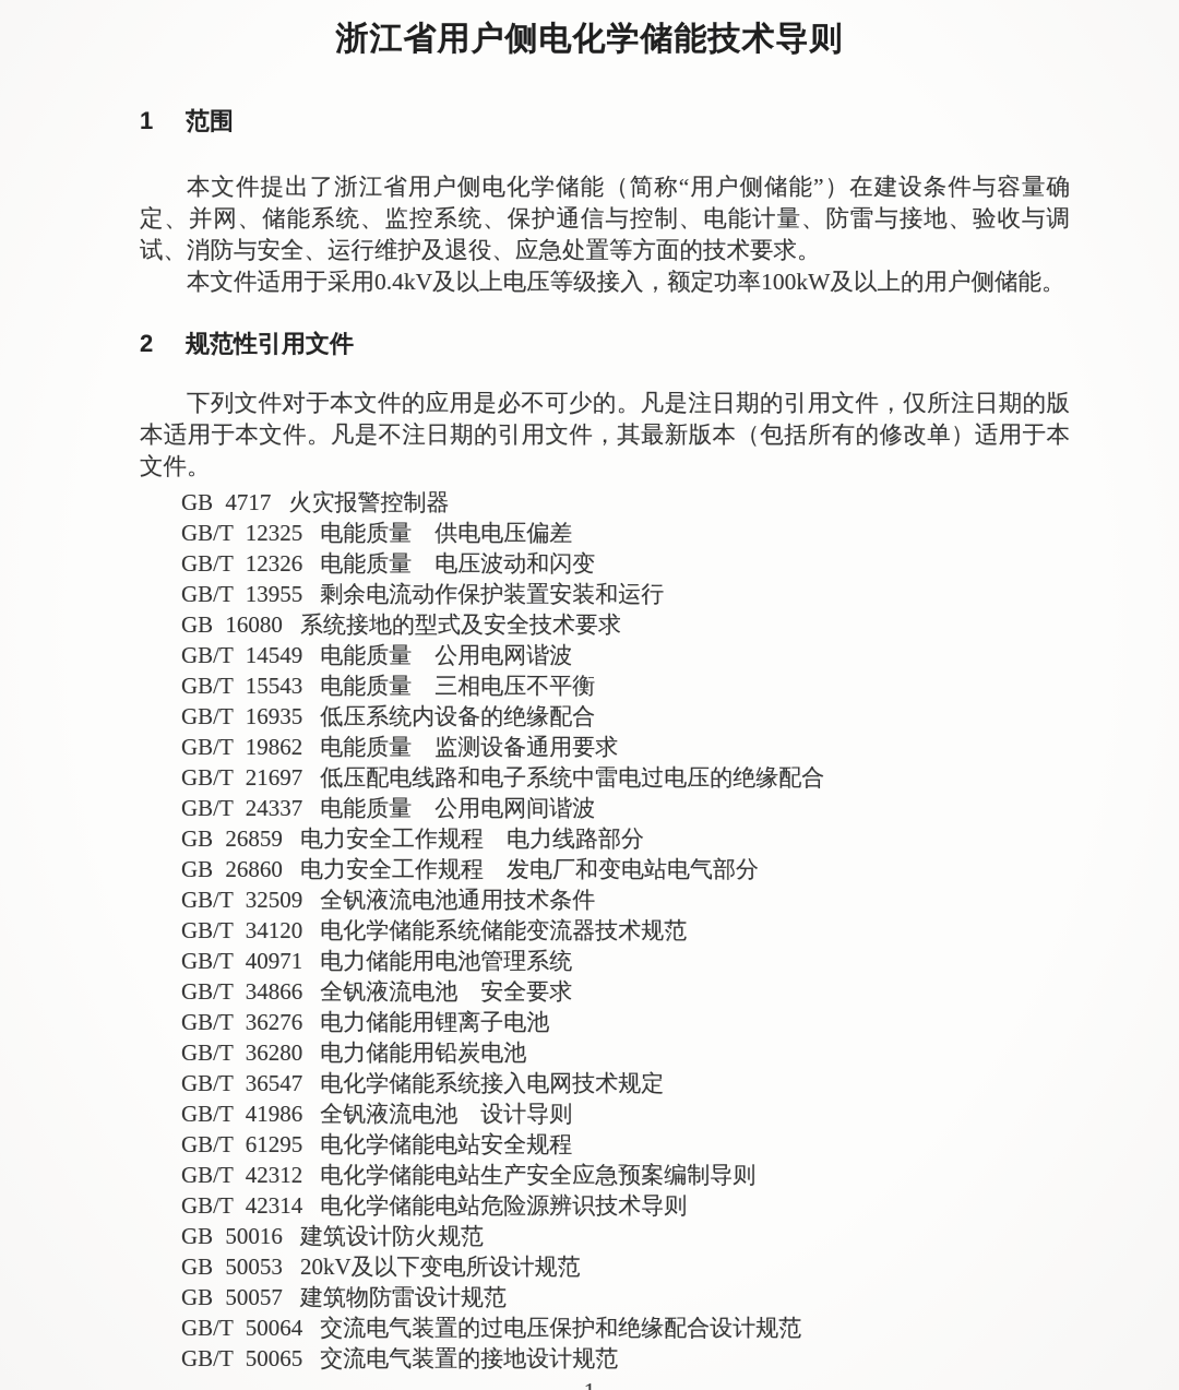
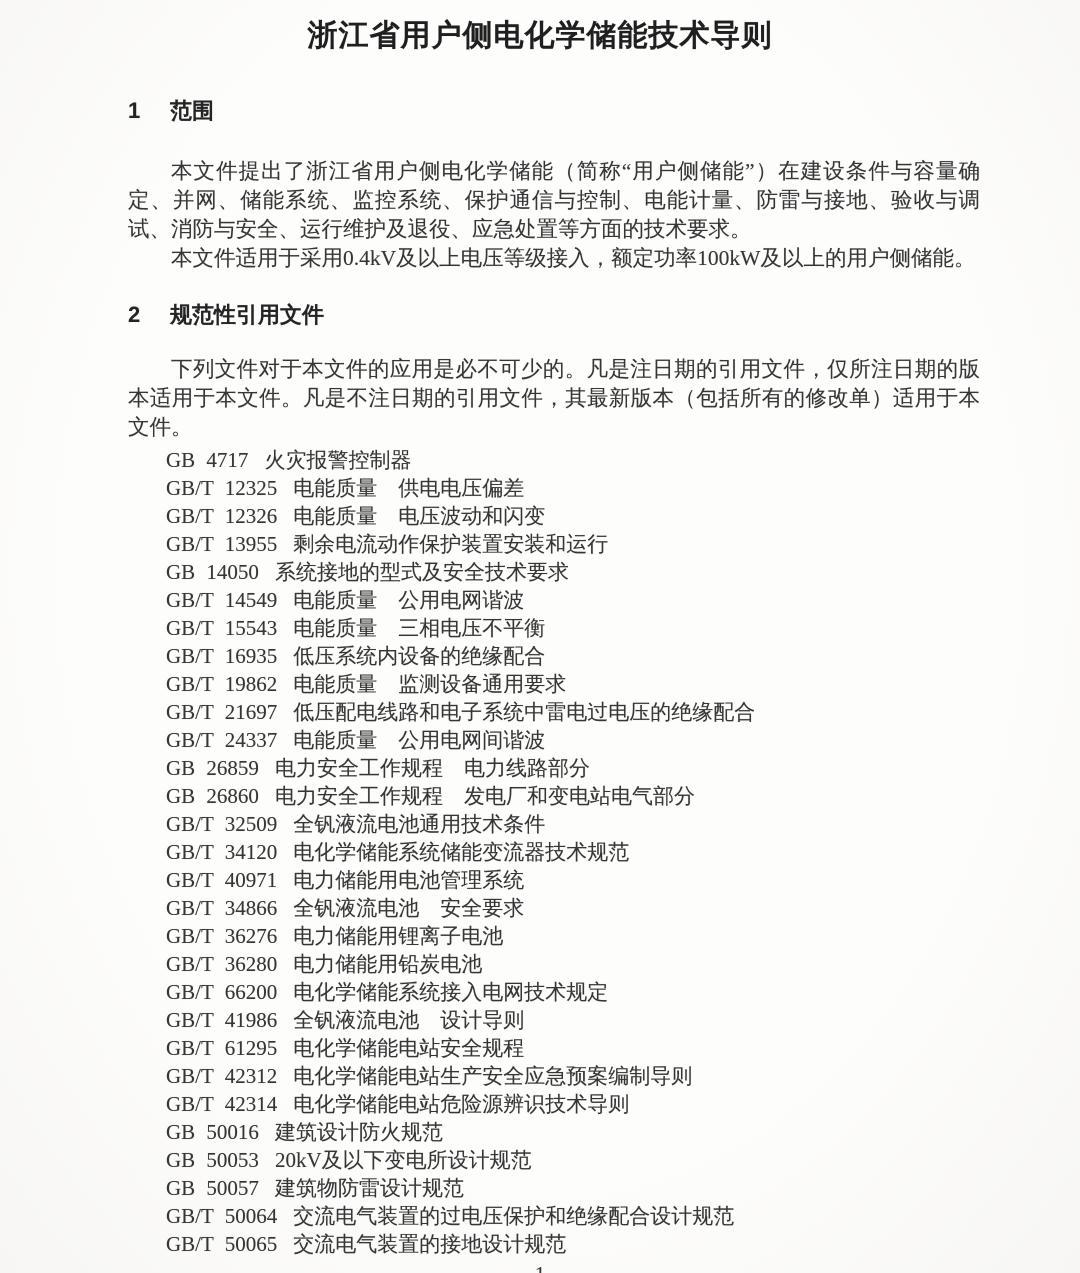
  浙江省用户侧电化学储能技术导则
  1
  范围
  本文件提出了浙江省用户侧电化学储能（简称“用户侧储能”）在建设条件与容量确定、并网、储能系统、监控系统、保护通信与控制、电能计量、防雷与接地、验收与调试、消防与安全、运行维护及退役、应急处置等方面的技术要求。
  本文件适用于采用0.4kV及以上电压等级接入，额定功率100kW及以上的用户侧储能。
  2
  规范性引用文件
  下列文件对于本文件的应用是必不可少的。凡是注日期的引用文件，仅所注日期的版本适用于本文件。凡是不注日期的引用文件，其最新版本（包括所有的修改单）适用于本文件。
  GB 4717 火灾报警控制器
  GB/T 12325 电能质量 供电电压偏差
  GB/T 12326 电能质量 电压波动和闪变
  GB/T 13955 剩余电流动作保护装置安装和运行
- GB 16080 系统接地的型式及安全技术要求
+ GB 14050 系统接地的型式及安全技术要求
  GB/T 14549 电能质量 公用电网谐波
  GB/T 15543 电能质量 三相电压不平衡
  GB/T 16935 低压系统内设备的绝缘配合
  GB/T 19862 电能质量 监测设备通用要求
  GB/T 21697 低压配电线路和电子系统中雷电过电压的绝缘配合
  GB/T 24337 电能质量 公用电网间谐波
  GB 26859 电力安全工作规程 电力线路部分
  GB 26860 电力安全工作规程 发电厂和变电站电气部分
  GB/T 32509 全钒液流电池通用技术条件
  GB/T 34120 电化学储能系统储能变流器技术规范
  GB/T 40971 电力储能用电池管理系统
  GB/T 34866 全钒液流电池 安全要求
  GB/T 36276 电力储能用锂离子电池
  GB/T 36280 电力储能用铅炭电池
- GB/T 36547 电化学储能系统接入电网技术规定
+ GB/T 66200 电化学储能系统接入电网技术规定
  GB/T 41986 全钒液流电池 设计导则
  GB/T 61295 电化学储能电站安全规程
  GB/T 42312 电化学储能电站生产安全应急预案编制导则
  GB/T 42314 电化学储能电站危险源辨识技术导则
  GB 50016 建筑设计防火规范
  GB 50053 20kV及以下变电所设计规范
  GB 50057 建筑物防雷设计规范
  GB/T 50064 交流电气装置的过电压保护和绝缘配合设计规范
  GB/T 50065 交流电气装置的接地设计规范
